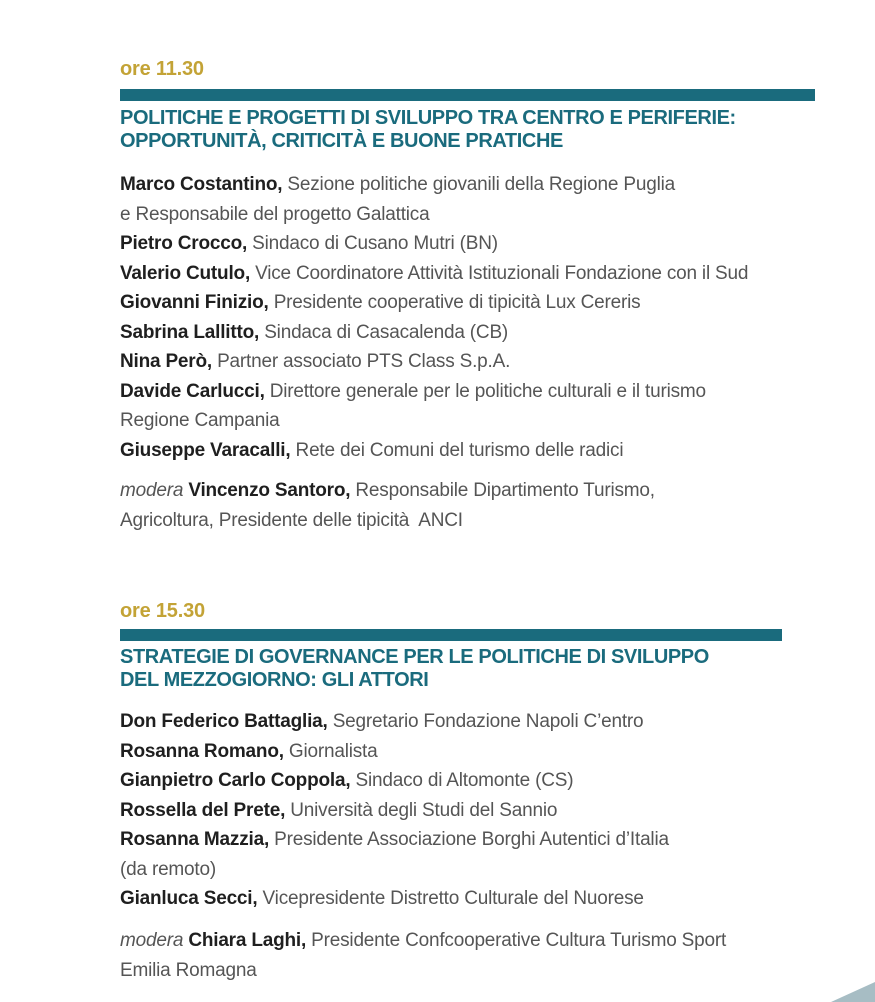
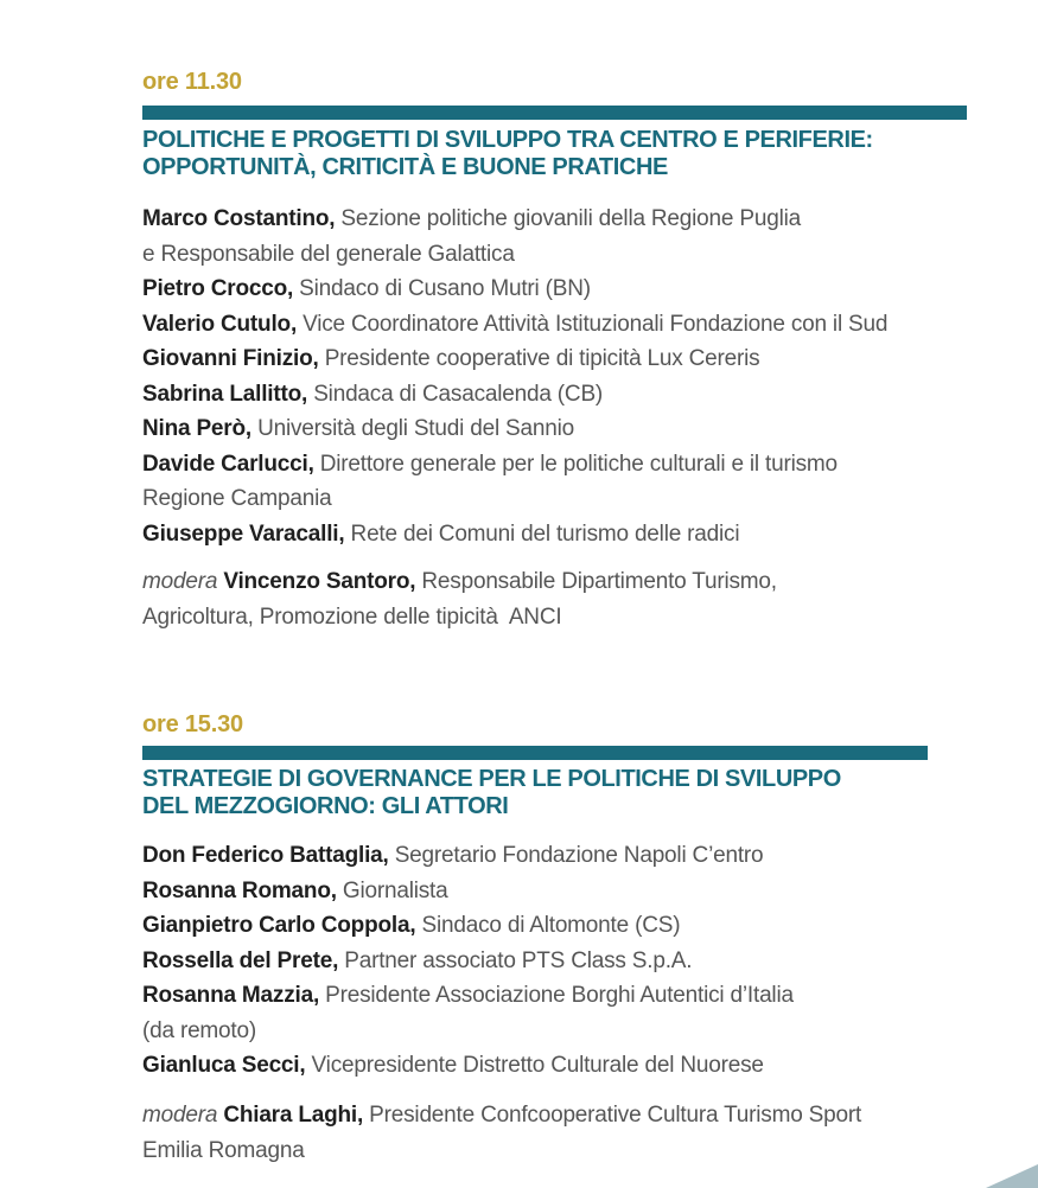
  ore 11.30
  POLITICHE E PROGETTI DI SVILUPPO TRA CENTRO E PERIFERIE:
  OPPORTUNITÀ, CRITICITÀ E BUONE PRATICHE
  Marco Costantino, Sezione politiche giovanili della Regione Puglia
- e Responsabile del progetto Galattica
+ e Responsabile del generale Galattica
  Pietro Crocco, Sindaco di Cusano Mutri (BN)
  Valerio Cutulo, Vice Coordinatore Attività Istituzionali Fondazione con il Sud
  Giovanni Finizio, Presidente cooperative di tipicità Lux Cereris
  Sabrina Lallitto, Sindaca di Casacalenda (CB)
- Nina Però, Partner associato PTS Class S.p.A.
+ Nina Però, Università degli Studi del Sannio
  Davide Carlucci, Direttore generale per le politiche culturali e il turismo
  Regione Campania
  Giuseppe Varacalli, Rete dei Comuni del turismo delle radici
  modera Vincenzo Santoro, Responsabile Dipartimento Turismo,
- Agricoltura, Presidente delle tipicità ANCI
+ Agricoltura, Promozione delle tipicità ANCI
  ore 15.30
  STRATEGIE DI GOVERNANCE PER LE POLITICHE DI SVILUPPO
  DEL MEZZOGIORNO: GLI ATTORI
  Don Federico Battaglia, Segretario Fondazione Napoli C’entro
  Rosanna Romano, Giornalista
  Gianpietro Carlo Coppola, Sindaco di Altomonte (CS)
- Rossella del Prete, Università degli Studi del Sannio
+ Rossella del Prete, Partner associato PTS Class S.p.A.
  Rosanna Mazzia, Presidente Associazione Borghi Autentici d’Italia
  (da remoto)
  Gianluca Secci, Vicepresidente Distretto Culturale del Nuorese
  modera Chiara Laghi, Presidente Confcooperative Cultura Turismo Sport
  Emilia Romagna
